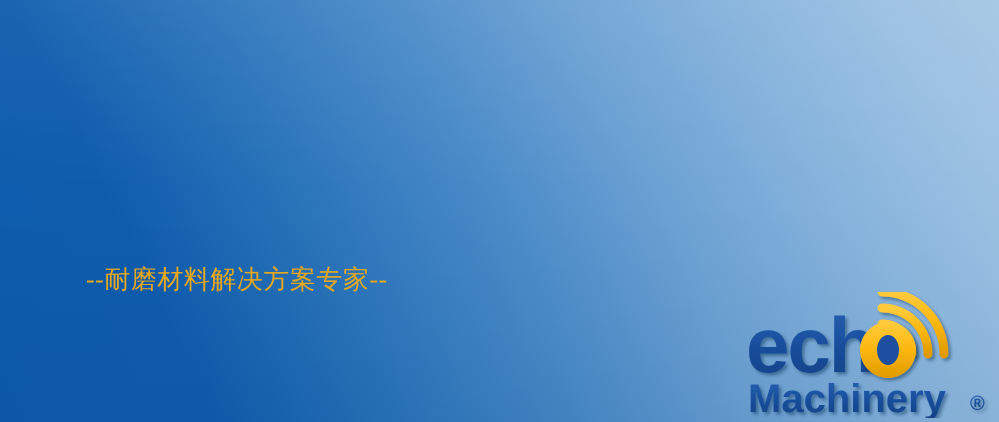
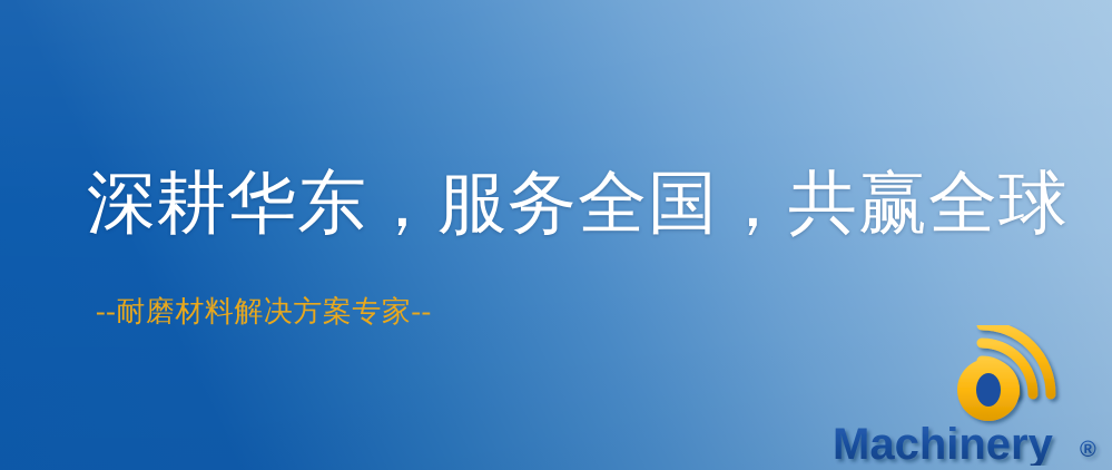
+ 深耕华东，服务全国，共赢全球
  --耐磨材料解决方案专家--
- ech
  Machinery
  ®
